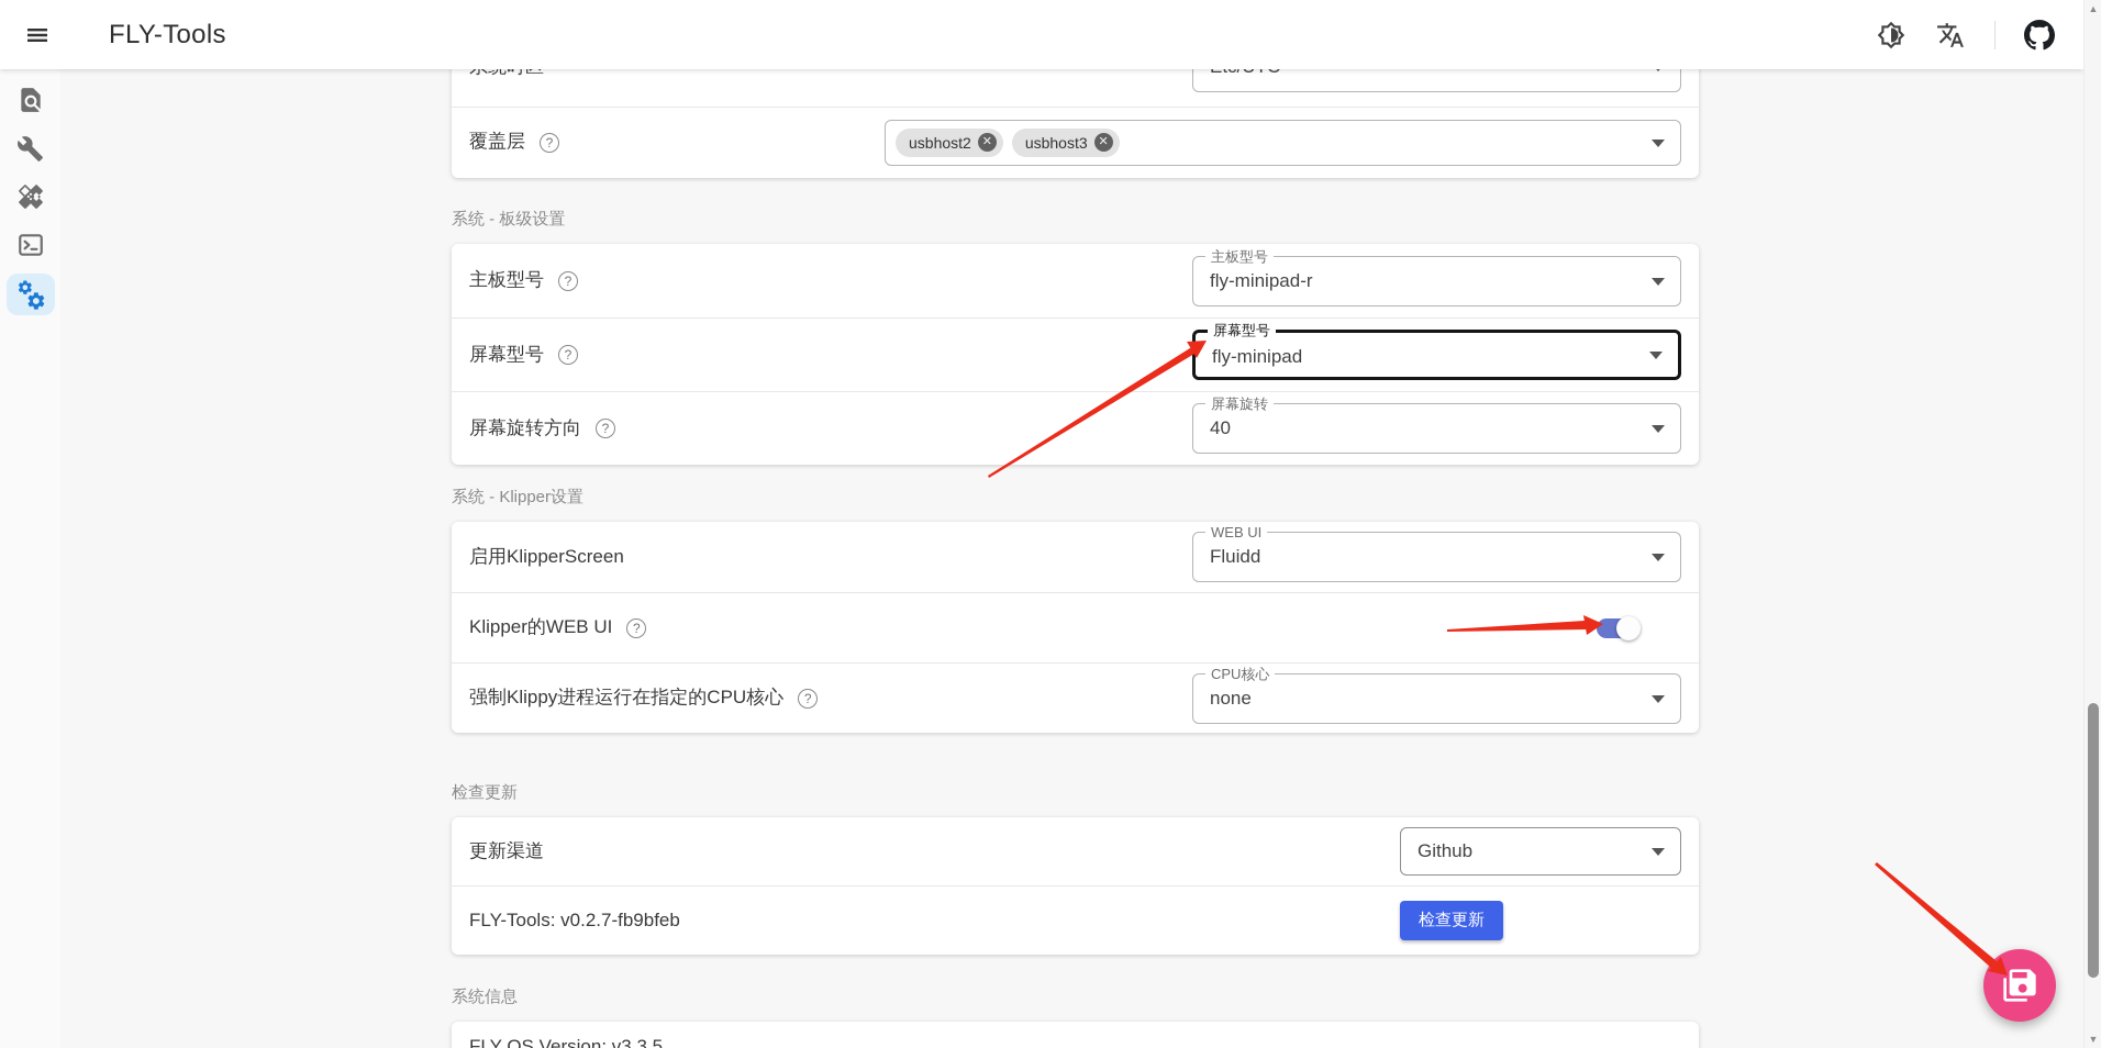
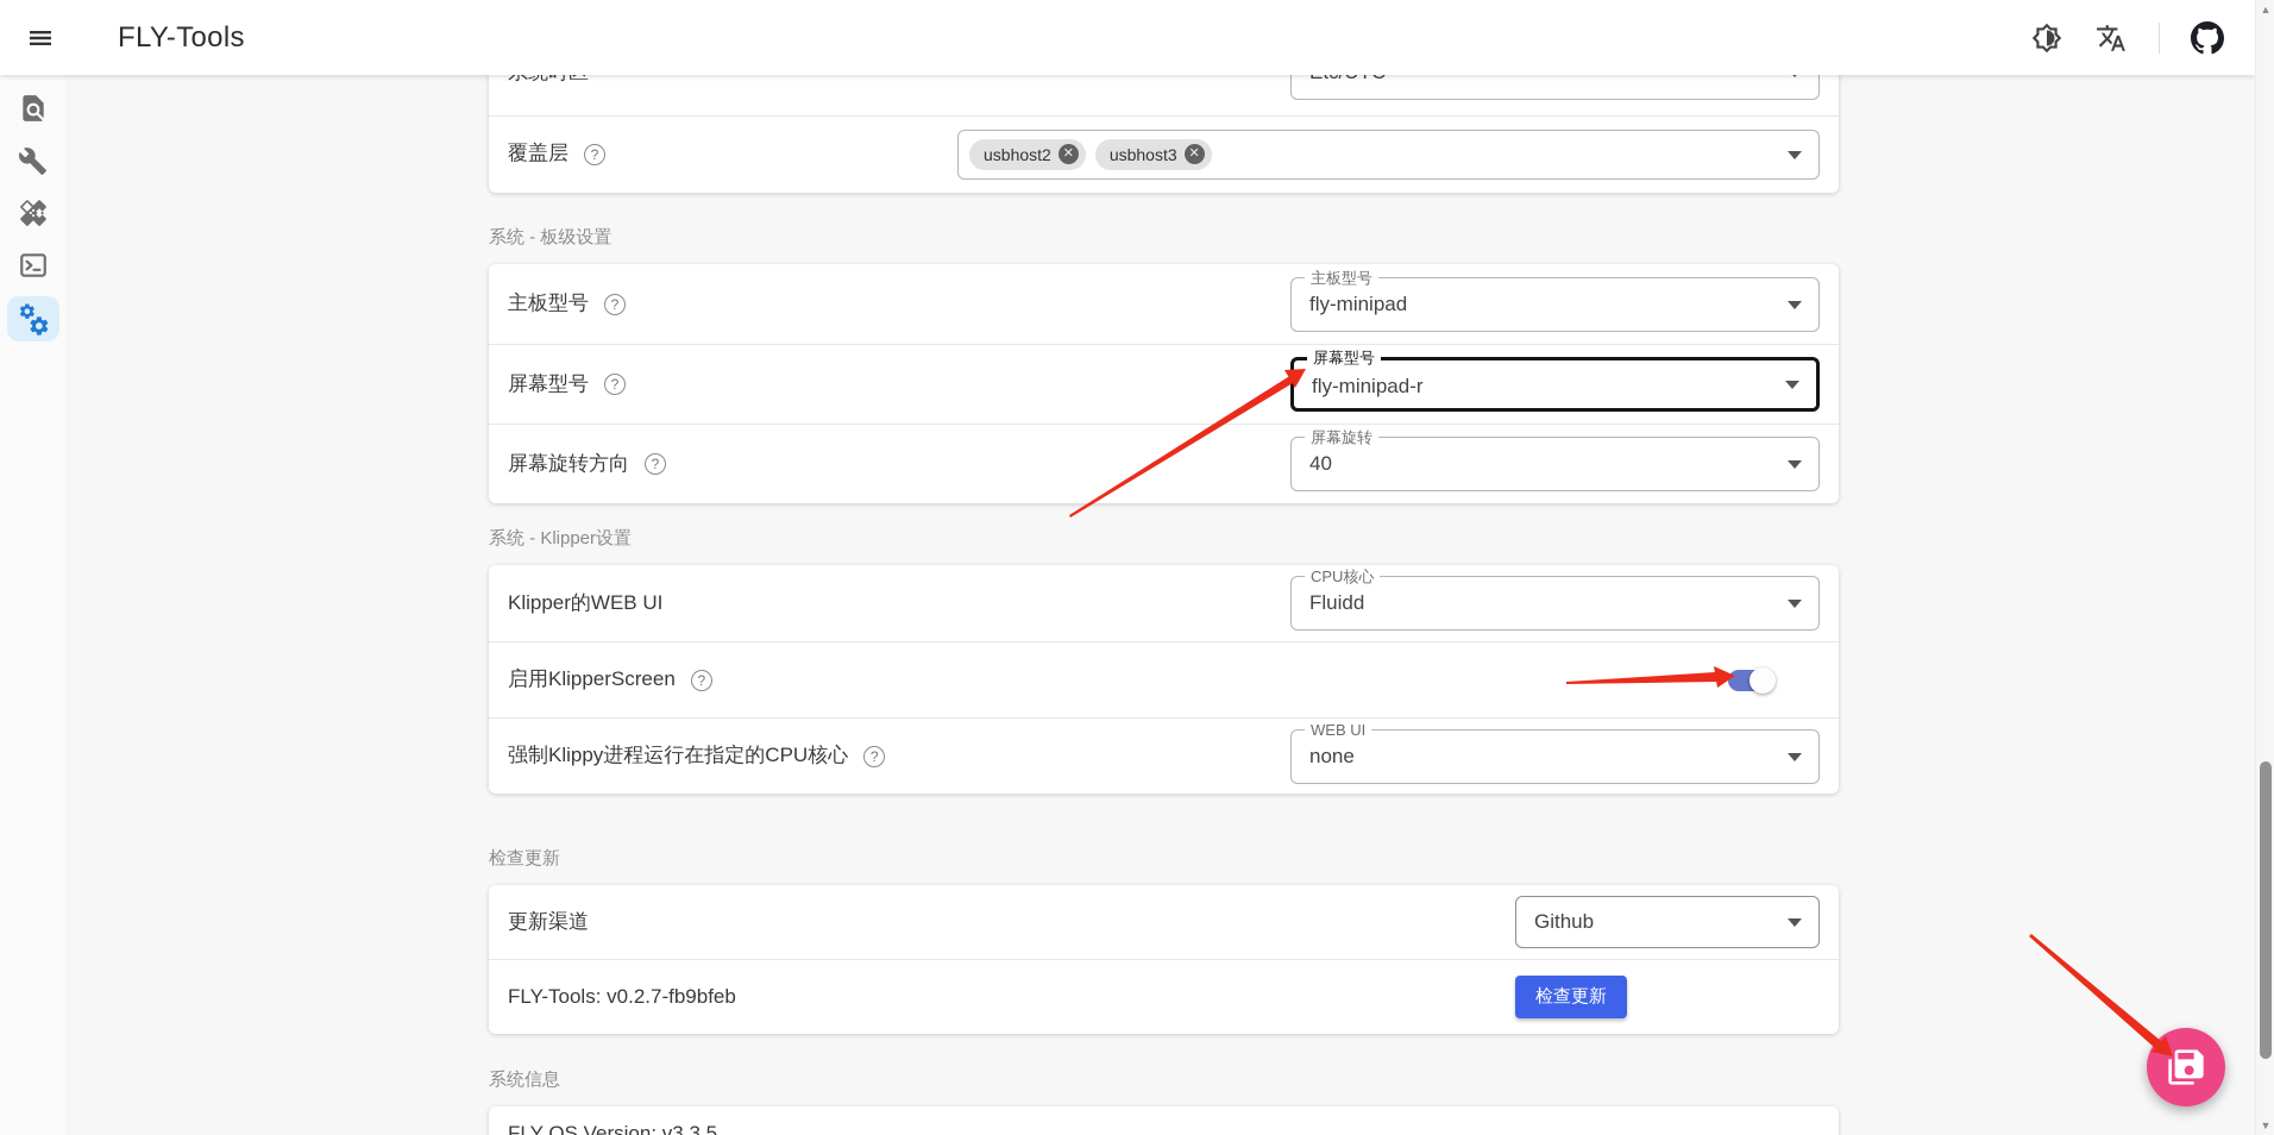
  覆盖层
  ?
  usbhost2
  ✕
  usbhost3
  ✕
  系统 - 板级设置
  主板型号
  ?
  主板型号
- fly-minipad-r
+ fly-minipad
  屏幕型号
  ?
  屏幕型号
- fly-minipad
+ fly-minipad-r
  屏幕旋转方向
  ?
  屏幕旋转
  40
  系统 - Klipper设置
- 启用KlipperScreen
+ Klipper的WEB UI
- WEB UI
+ CPU核心
  Fluidd
- Klipper的WEB UI
+ 启用KlipperScreen
  ?
  强制Klippy进程运行在指定的CPU核心
  ?
- CPU核心
+ WEB UI
  none
  检查更新
  更新渠道
  Github
  FLY-Tools: v0.2.7-fb9bfeb
  检查更新
  系统信息
  FLY OS Version: v3.3.5
  FLY-Tools
  ▲
  ▼
